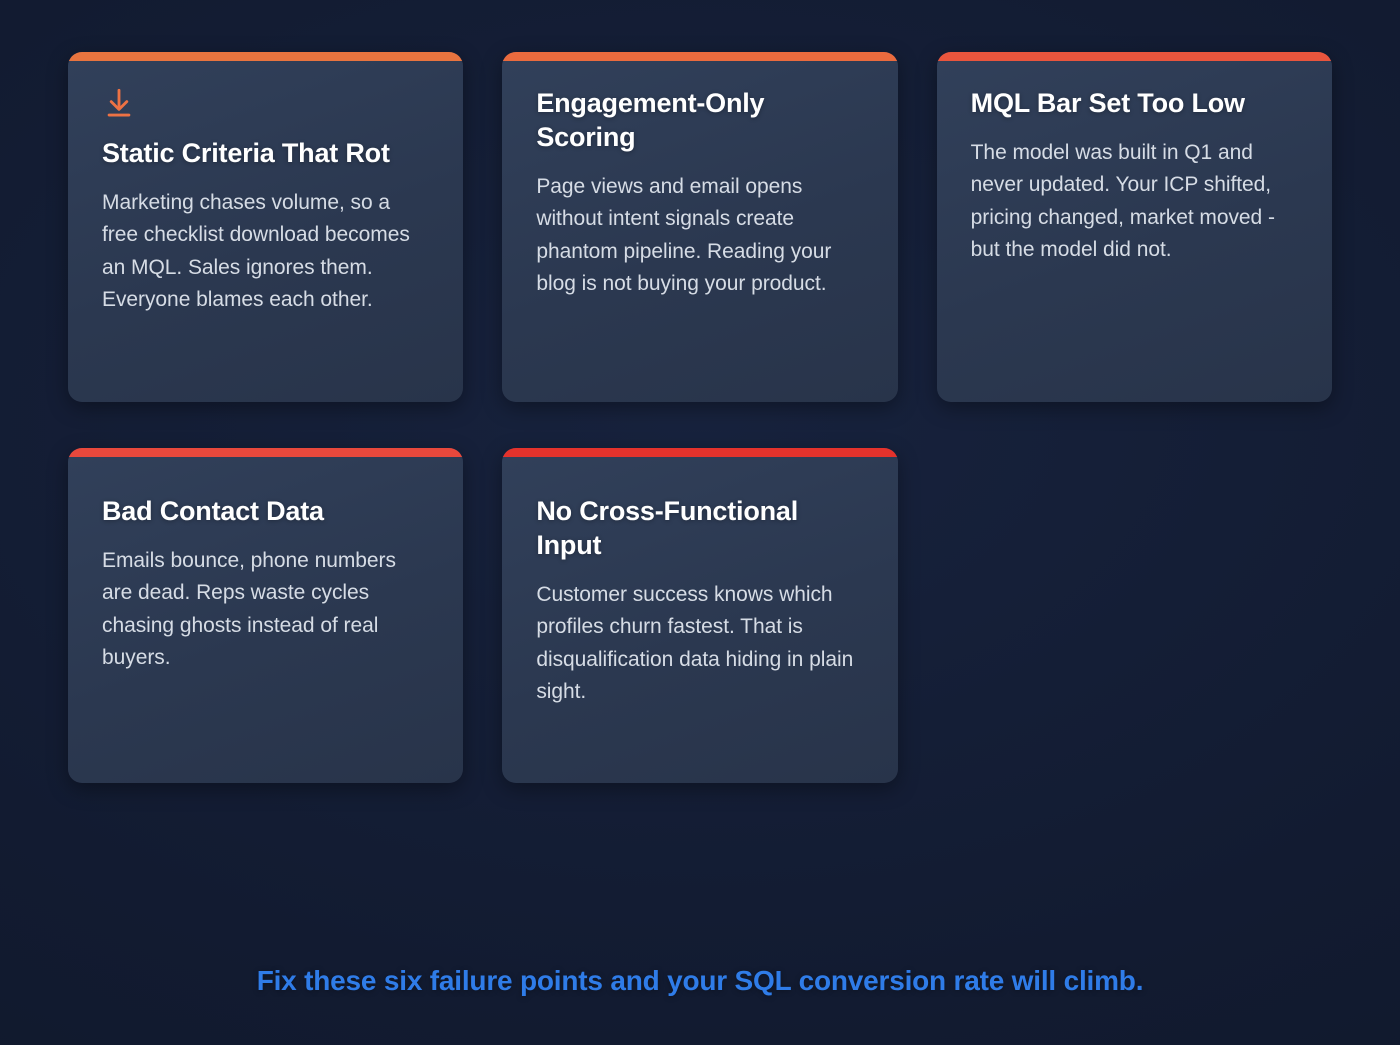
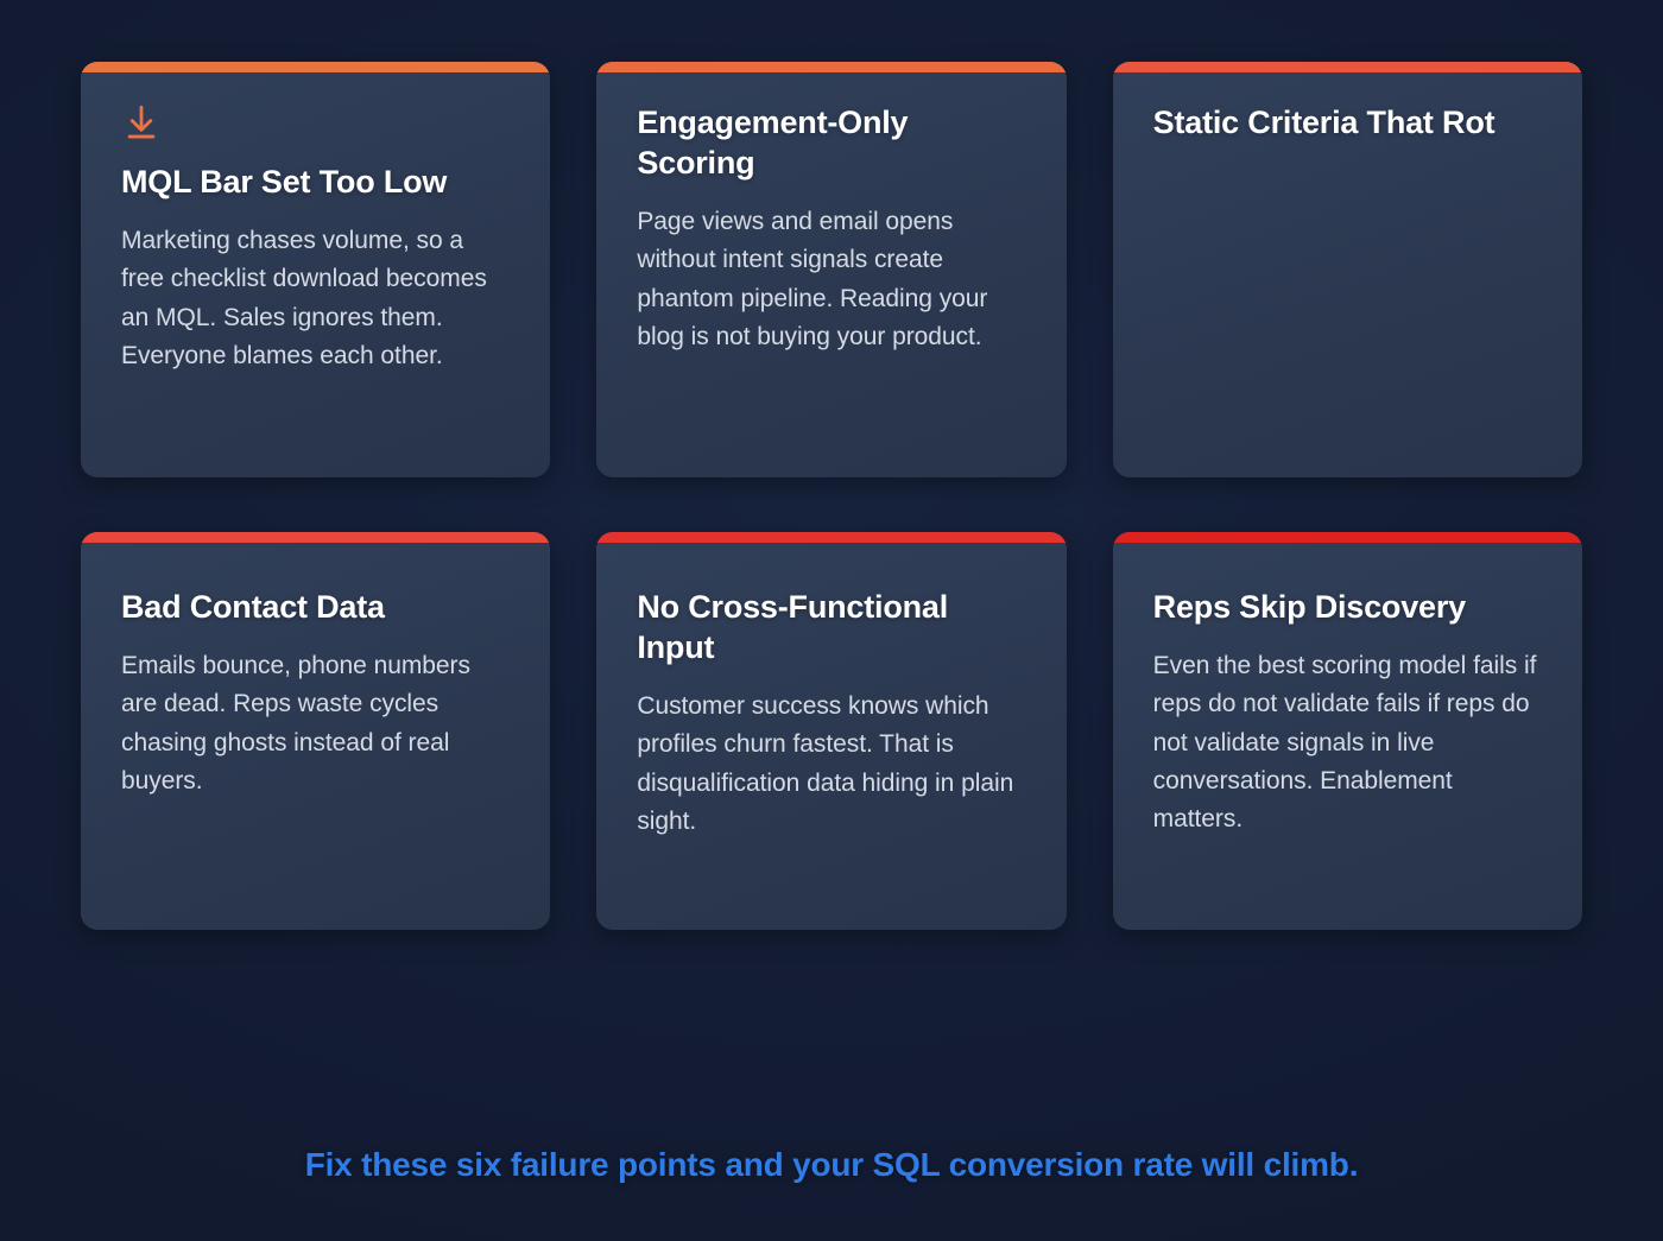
- Static Criteria That Rot
+ MQL Bar Set Too Low
  Marketing chases volume, so a free checklist download becomes an MQL. Sales ignores them. Everyone blames each other.
  Engagement-Only Scoring
  Page views and email opens without intent signals create phantom pipeline. Reading your blog is not buying your product.
- MQL Bar Set Too Low
+ Static Criteria That Rot
- The model was built in Q1 and never updated. Your ICP shifted, pricing changed, market moved - but the model did not.
  Bad Contact Data
  Emails bounce, phone numbers are dead. Reps waste cycles chasing ghosts instead of real buyers.
  No Cross-Functional Input
  Customer success knows which profiles churn fastest. That is disqualification data hiding in plain sight.
+ Reps Skip Discovery
+ Even the best scoring model fails if reps do not validate fails if reps do not validate signals in live conversations. Enablement matters.
  Fix these six failure points and your SQL conversion rate will climb.
